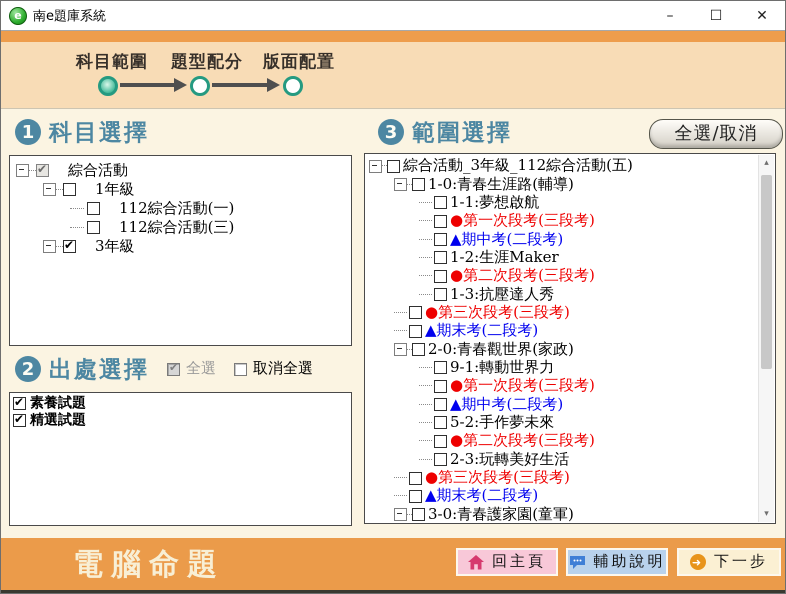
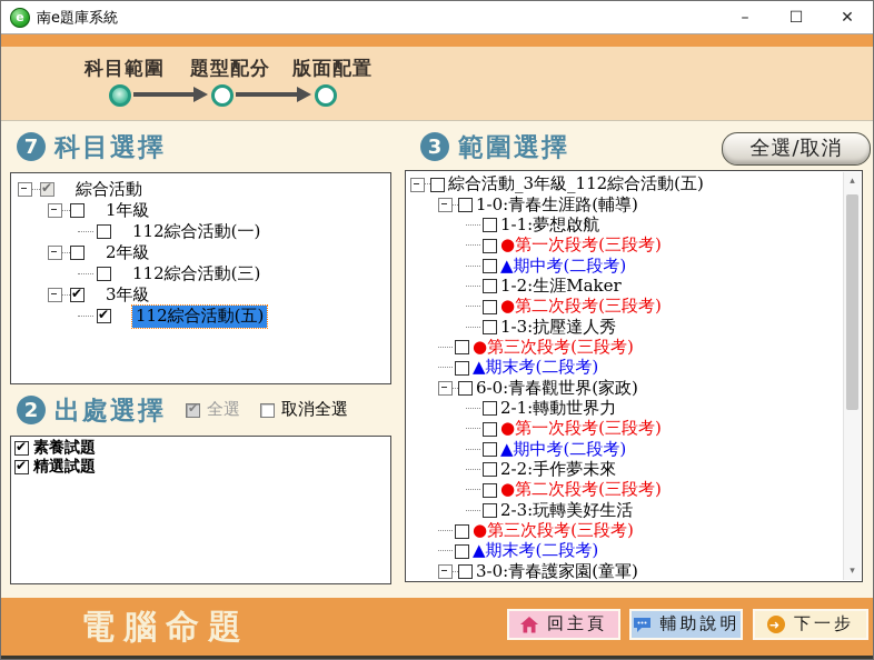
  e
  南e題庫系統
  –
  ☐
  ✕
  科目範圍
  題型配分
  版面配置
- 1
+ 7
  科目選擇
  綜合活動
  1年級
  112綜合活動(一)
+ 2年級
  112綜合活動(三)
  3年級
+ 112綜合活動(五)
  2
  出處選擇
  全選
  取消全選
  素養試題
  精選試題
  3
  範圍選擇
  全選/取消
  綜合活動_3年級_112綜合活動(五)
  1-0:青春生涯路(輔導)
  1-1:夢想啟航
  ●第一次段考(三段考)
  ▲期中考(二段考)
  1-2:生涯Maker
  ●第二次段考(三段考)
  1-3:抗壓達人秀
  ●第三次段考(三段考)
  ▲期末考(二段考)
- 2-0:青春觀世界(家政)
+ 6-0:青春觀世界(家政)
- 9-1:轉動世界力
+ 2-1:轉動世界力
  ●第一次段考(三段考)
  ▲期中考(二段考)
- 5-2:手作夢未來
+ 2-2:手作夢未來
  ●第二次段考(三段考)
  2-3:玩轉美好生活
  ●第三次段考(三段考)
  ▲期末考(二段考)
  3-0:青春護家園(童軍)
  ▴
  ▾
  電腦命題
  回主頁
  輔助說明
  ➜
  下一步
